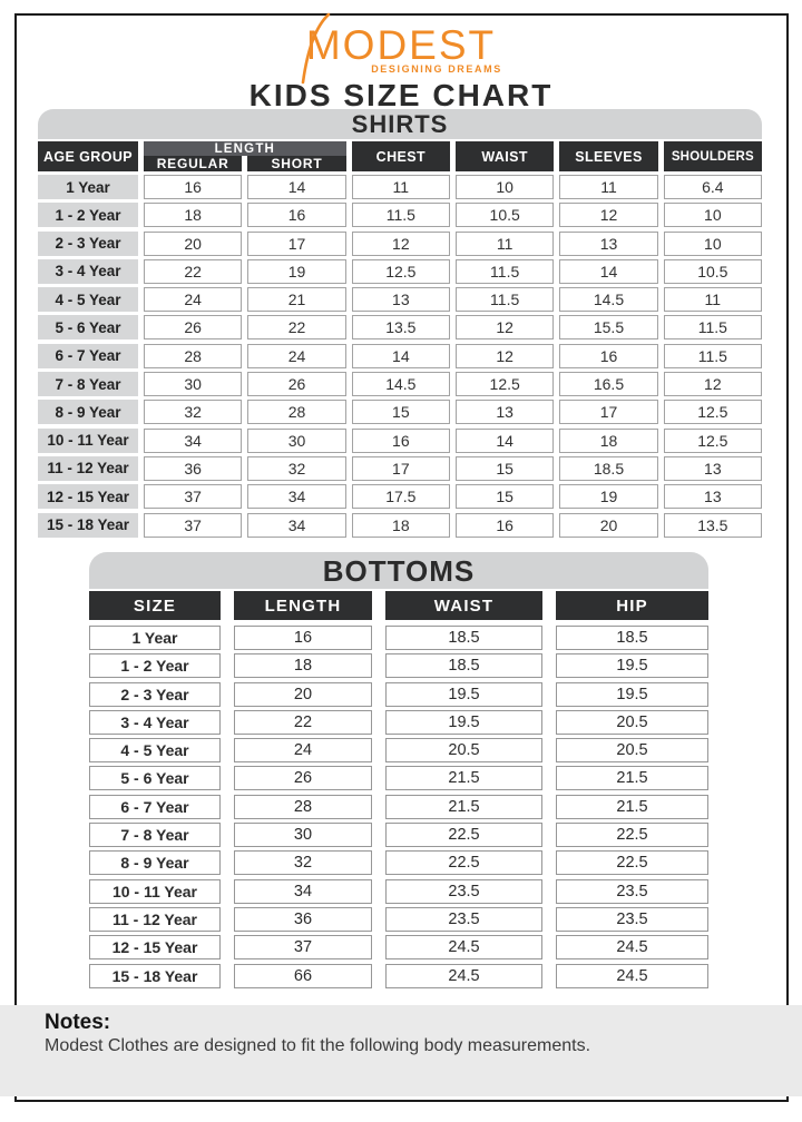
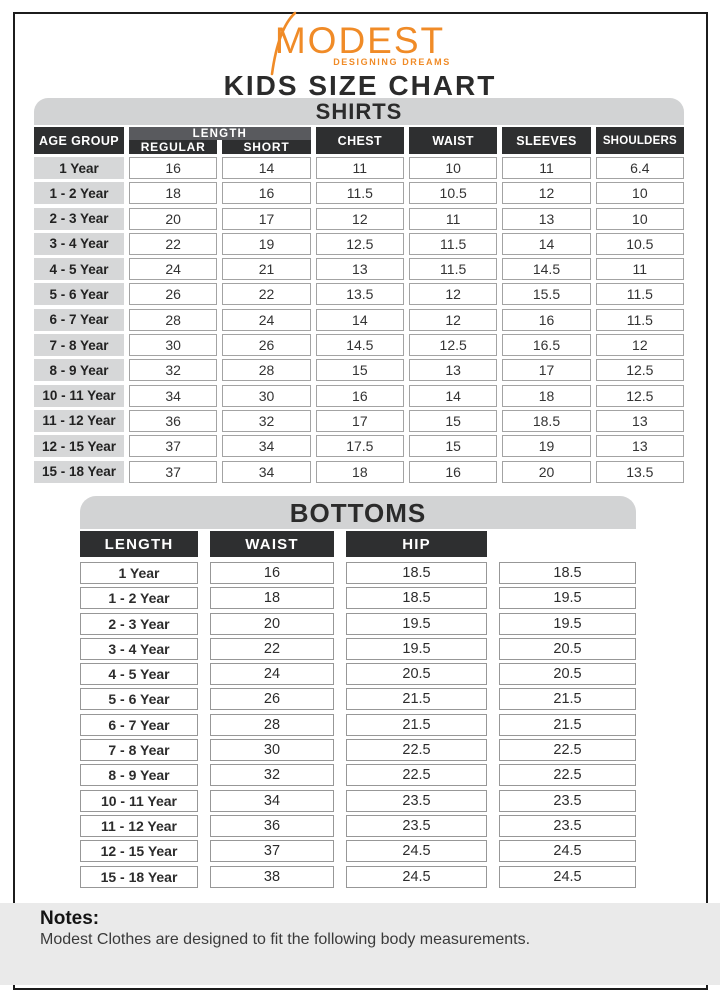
  MODEST
  DESIGNING DREAMS
  KIDS SIZE CHART
  SHIRTS
  AGE GROUP
  LENGTH
  REGULAR
  SHORT
  CHEST
  WAIST
  SLEEVES
  SHOULDERS
  1 Year
  16
  14
  11
  10
  11
  6.4
  1 - 2 Year
  18
  16
  11.5
  10.5
  12
  10
  2 - 3 Year
  20
  17
  12
  11
  13
  10
  3 - 4 Year
  22
  19
  12.5
  11.5
  14
  10.5
  4 - 5 Year
  24
  21
  13
  11.5
  14.5
  11
  5 - 6 Year
  26
  22
  13.5
  12
  15.5
  11.5
  6 - 7 Year
  28
  24
  14
  12
  16
  11.5
  7 - 8 Year
  30
  26
  14.5
  12.5
  16.5
  12
  8 - 9 Year
  32
  28
  15
  13
  17
  12.5
  10 - 11 Year
  34
  30
  16
  14
  18
  12.5
  11 - 12 Year
  36
  32
  17
  15
  18.5
  13
  12 - 15 Year
  37
  34
  17.5
  15
  19
  13
  15 - 18 Year
  37
  34
  18
  16
  20
  13.5
  BOTTOMS
- SIZE
  LENGTH
  WAIST
  HIP
  1 Year
  16
  18.5
  18.5
  1 - 2 Year
  18
  18.5
  19.5
  2 - 3 Year
  20
  19.5
  19.5
  3 - 4 Year
  22
  19.5
  20.5
  4 - 5 Year
  24
  20.5
  20.5
  5 - 6 Year
  26
  21.5
  21.5
  6 - 7 Year
  28
  21.5
  21.5
  7 - 8 Year
  30
  22.5
  22.5
  8 - 9 Year
  32
  22.5
  22.5
  10 - 11 Year
  34
  23.5
  23.5
  11 - 12 Year
  36
  23.5
  23.5
  12 - 15 Year
  37
  24.5
  24.5
  15 - 18 Year
- 66
+ 38
  24.5
  24.5
  Notes:
  Modest Clothes are designed to fit the following body measurements.
